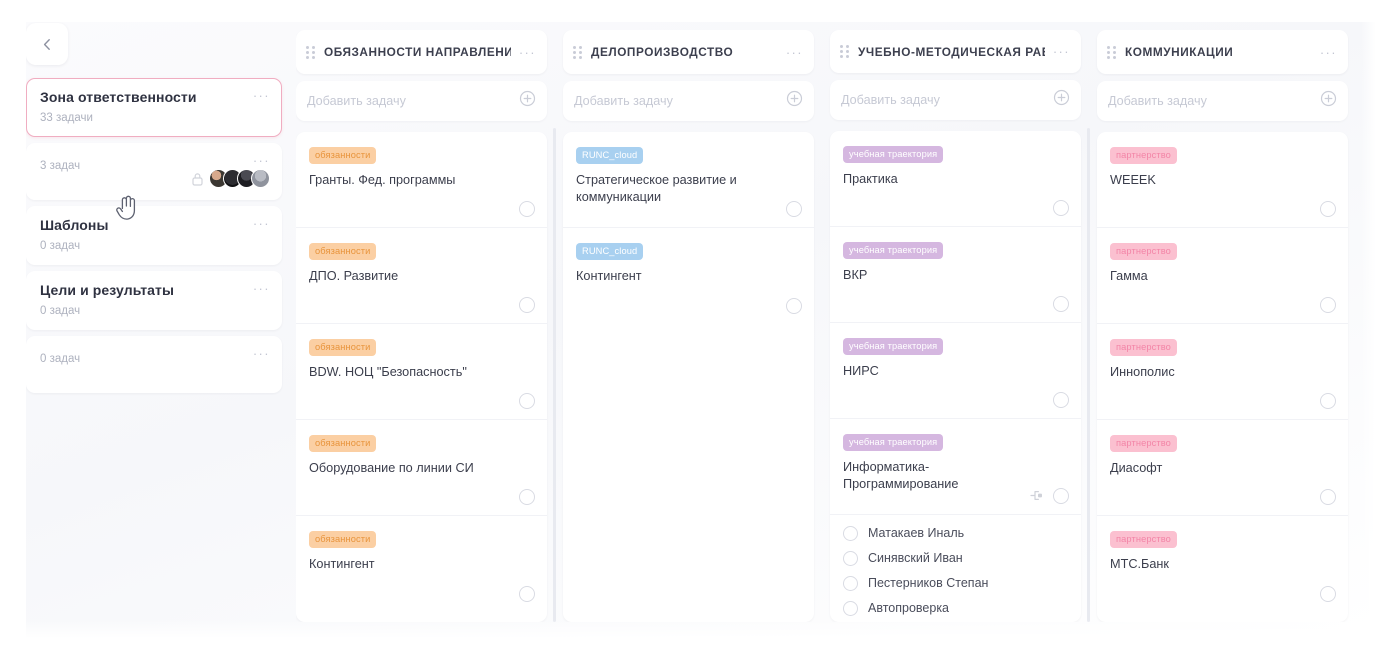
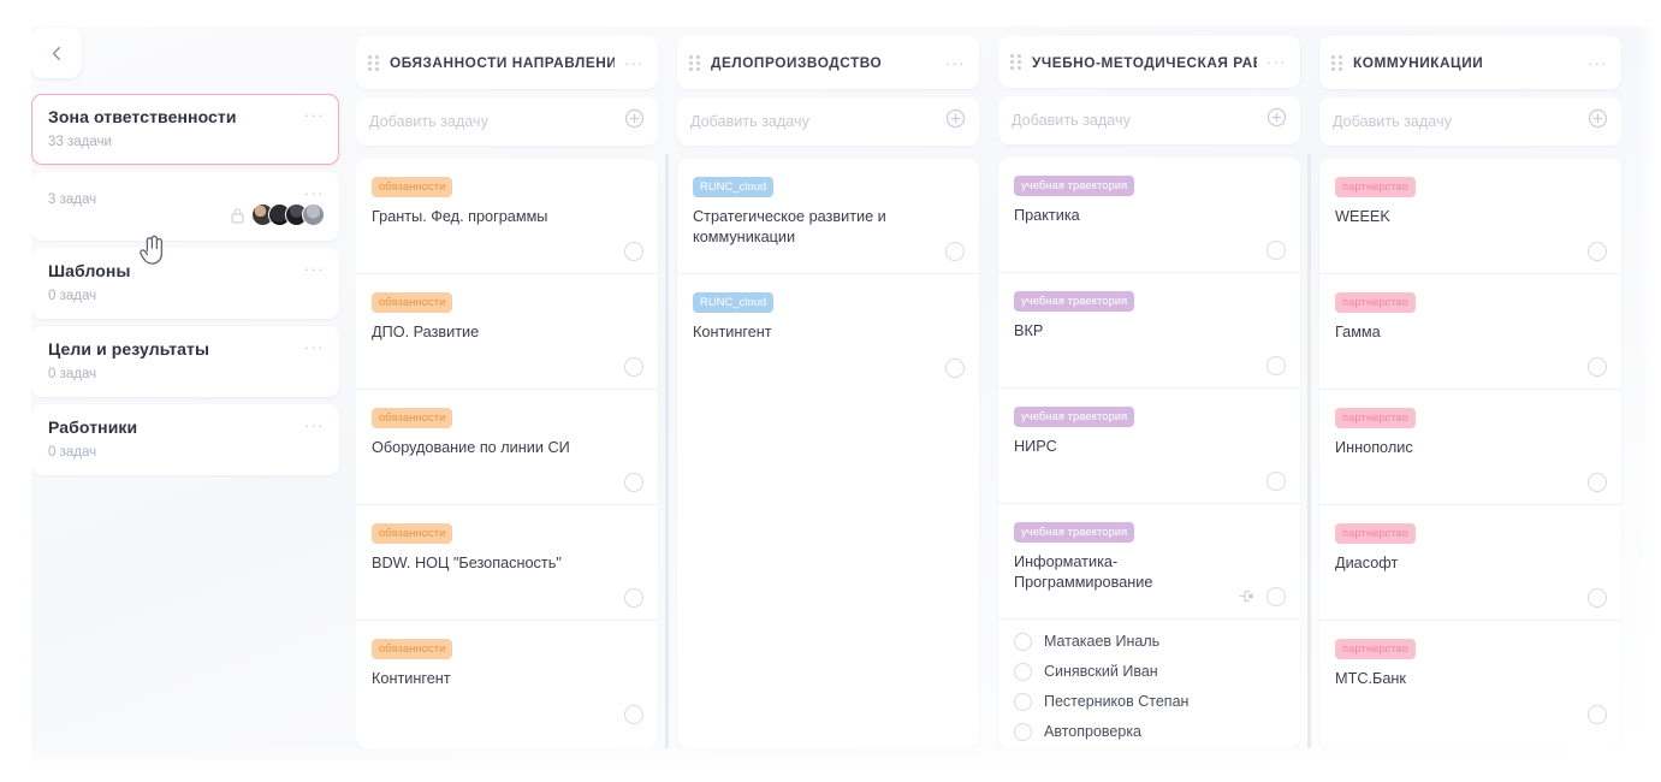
  Зона ответственности
  33 задачи
  ···
  3 задач
  ···
  Шаблоны
  0 задач
  ···
  Цели и результаты
  0 задач
  ···
+ Работники
  0 задач
  ···
  ОБЯЗАННОСТИ НАПРАВЛЕНИ
  ···
  Добавить задачу
  обязанности
  Гранты. Фед. программы
  обязанности
  ДПО. Развитие
  обязанности
- BDW. НОЦ "Безопасность"
+ Оборудование по линии СИ
  обязанности
- Оборудование по линии СИ
+ BDW. НОЦ "Безопасность"
  обязанности
  Контингент
  ДЕЛОПРОИЗВОДСТВО
  ···
  Добавить задачу
  RUNC_cloud
  Стратегическое развитие и коммуникации
  RUNC_cloud
  Контингент
  УЧЕБНО-МЕТОДИЧЕСКАЯ РА
  ···
  Добавить задачу
  учебная траектория
  Практика
  учебная траектория
  ВКР
  учебная траектория
  НИРС
  учебная траектория
  Информатика-Программирование
  Матакаев Иналь
  Синявский Иван
  Пестерников Степан
  Автопроверка
  КОММУНИКАЦИИ
  ···
  Добавить задачу
  партнерство
  WEEEK
  партнерство
  Гамма
  партнерство
  Иннополис
  партнерство
  Диасофт
  партнерство
  МТС.Банк
